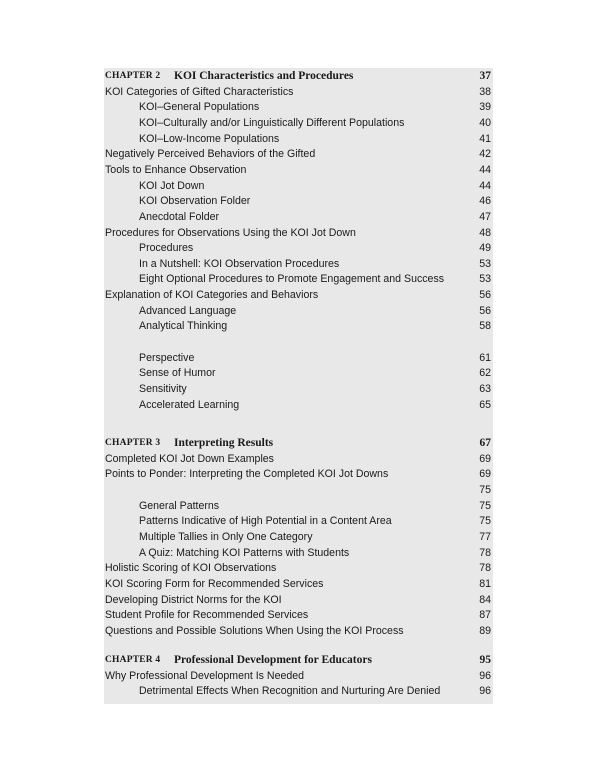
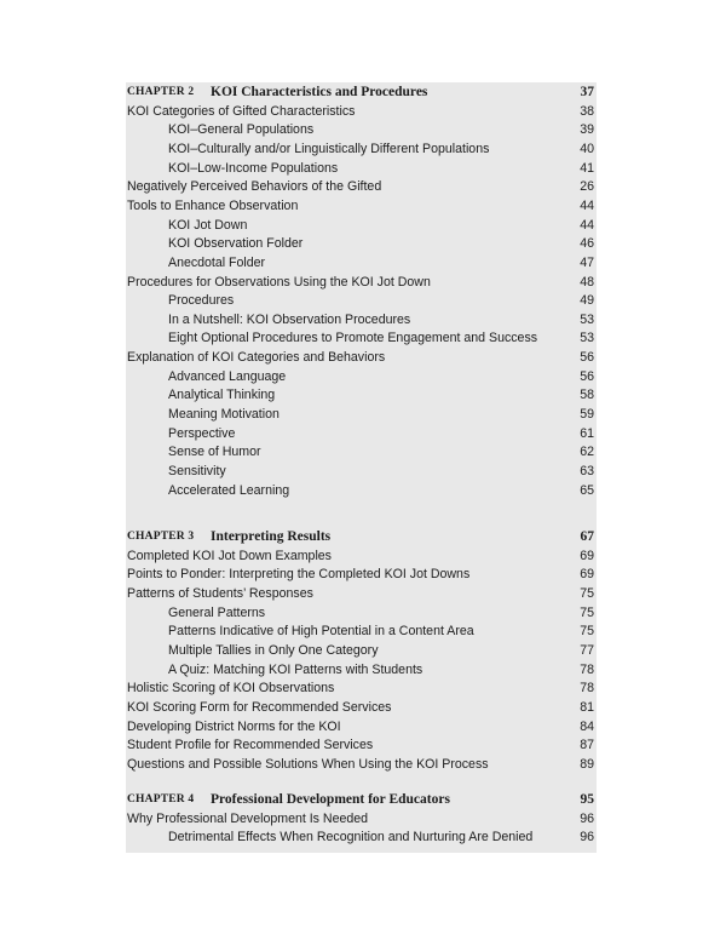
  CHAPTER 2
  KOI Characteristics and Procedures
  37
  KOI Categories of Gifted Characteristics
  38
  KOI–General Populations
  39
  KOI–Culturally and/or Linguistically Different Populations
  40
  KOI–Low-Income Populations
  41
  Negatively Perceived Behaviors of the Gifted
- 42
+ 26
  Tools to Enhance Observation
  44
  KOI Jot Down
  44
  KOI Observation Folder
  46
  Anecdotal Folder
  47
  Procedures for Observations Using the KOI Jot Down
  48
  Procedures
  49
  In a Nutshell: KOI Observation Procedures
  53
  Eight Optional Procedures to Promote Engagement and Success
  53
  Explanation of KOI Categories and Behaviors
  56
  Advanced Language
  56
  Analytical Thinking
  58
+ Meaning Motivation
+ 59
  Perspective
  61
  Sense of Humor
  62
  Sensitivity
  63
  Accelerated Learning
  65
  CHAPTER 3
  Interpreting Results
  67
  Completed KOI Jot Down Examples
  69
  Points to Ponder: Interpreting the Completed KOI Jot Downs
  69
+ Patterns of Students’ Responses
  75
  General Patterns
  75
  Patterns Indicative of High Potential in a Content Area
  75
  Multiple Tallies in Only One Category
  77
  A Quiz: Matching KOI Patterns with Students
  78
  Holistic Scoring of KOI Observations
  78
  KOI Scoring Form for Recommended Services
  81
  Developing District Norms for the KOI
  84
  Student Profile for Recommended Services
  87
  Questions and Possible Solutions When Using the KOI Process
  89
  CHAPTER 4
  Professional Development for Educators
  95
  Why Professional Development Is Needed
  96
  Detrimental Effects When Recognition and Nurturing Are Denied
  96
